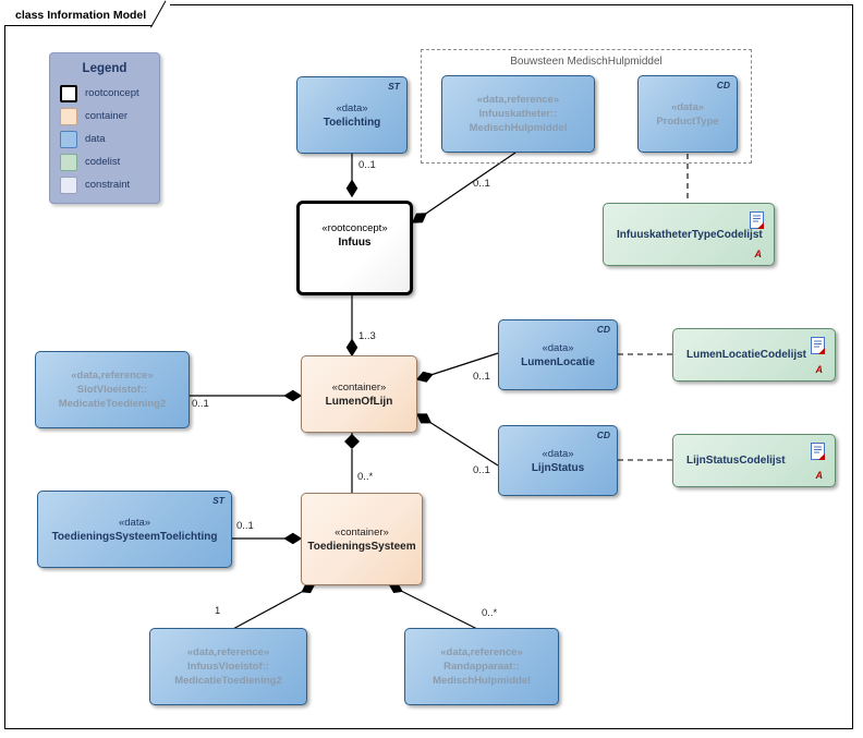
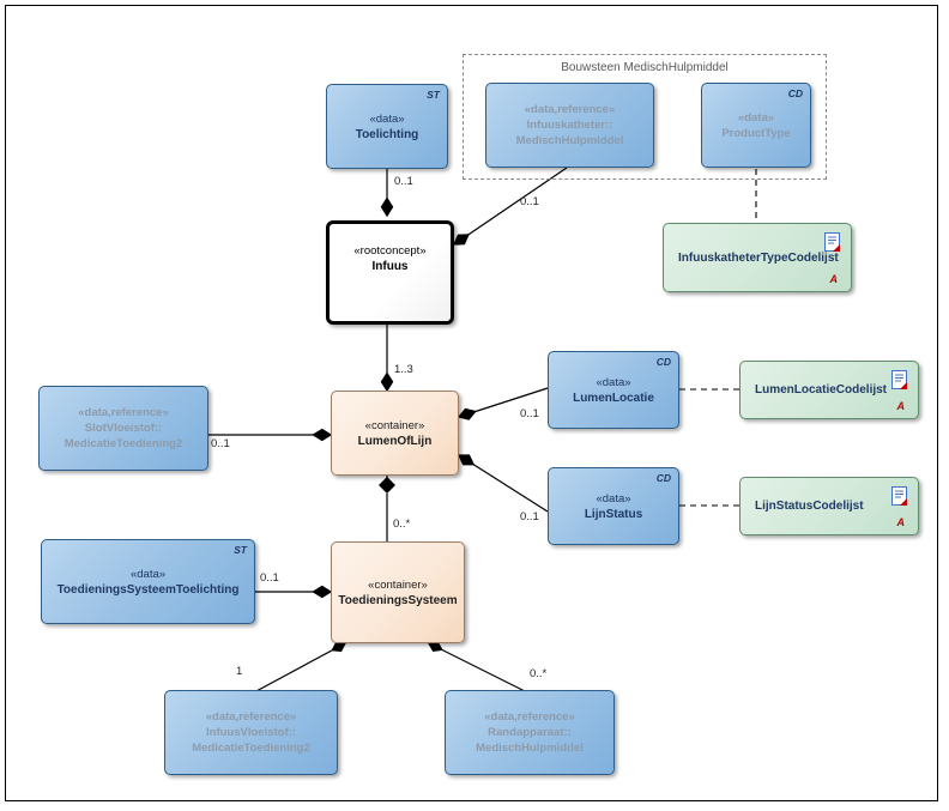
- class Information Model
- Legend
- rootconcept
- container
- data
- codelist
- constraint
  Bouwsteen MedischHulpmiddel
  ST
  «data»
  Toelichting
  «data,reference»
  Infuuskatheter::
  MedischHulpmiddel
  CD
  «data»
  ProductType
  «rootconcept»
  Infuus
  InfuuskatheterTypeCodelijst
  A
  «data,reference»
  SlotVloeistof::
  MedicatieToediening2
  «container»
  LumenOfLijn
  CD
  «data»
  LumenLocatie
  CD
  «data»
  LijnStatus
  LumenLocatieCodelijst
  A
  LijnStatusCodelijst
  A
  ST
  «data»
  ToedieningsSysteemToelichting
  «container»
  ToedieningsSysteem
  «data,reference»
  InfuusVloeistof::
  MedicatieToediening2
  «data,reference»
  Randapparaat::
  MedischHulpmiddel
  0..1
  0..1
  1..3
  0..1
  0..1
  0..1
  0..*
  0..1
  1
  0..*
